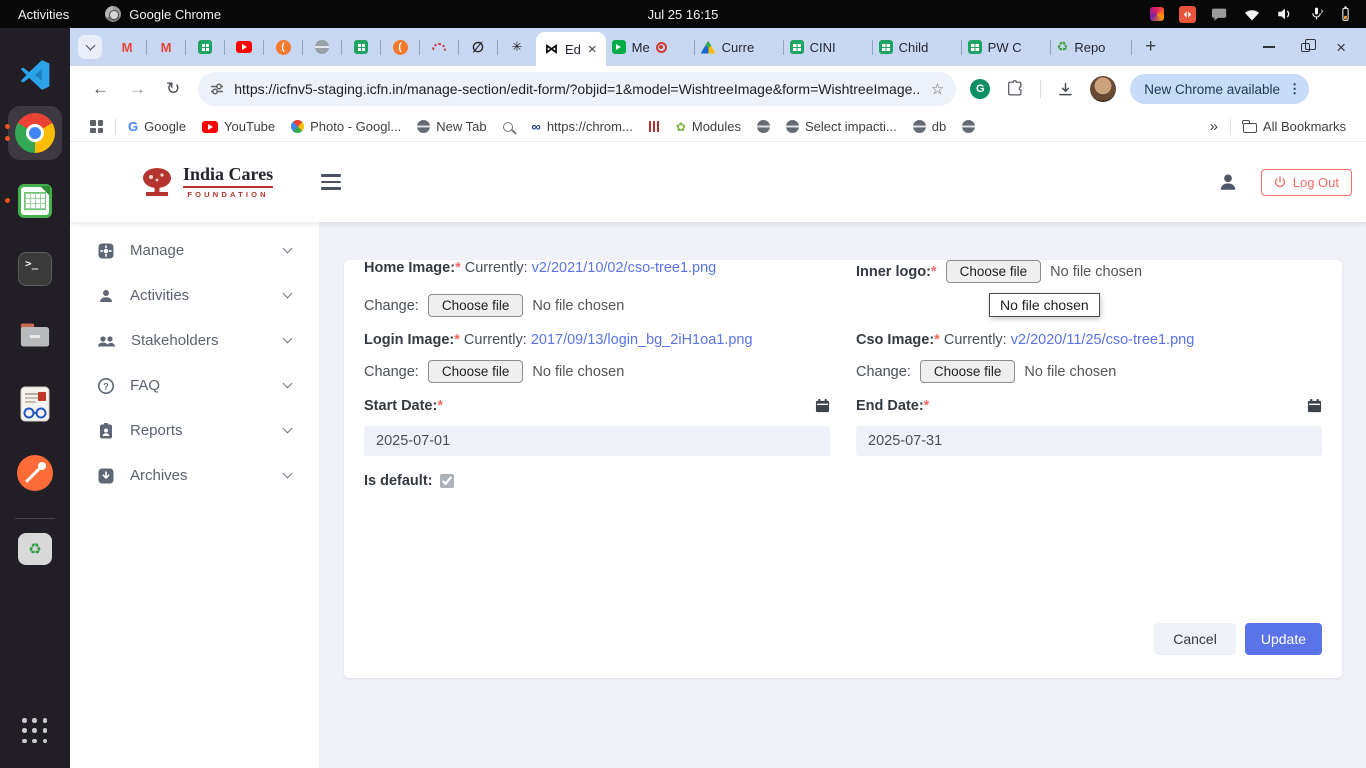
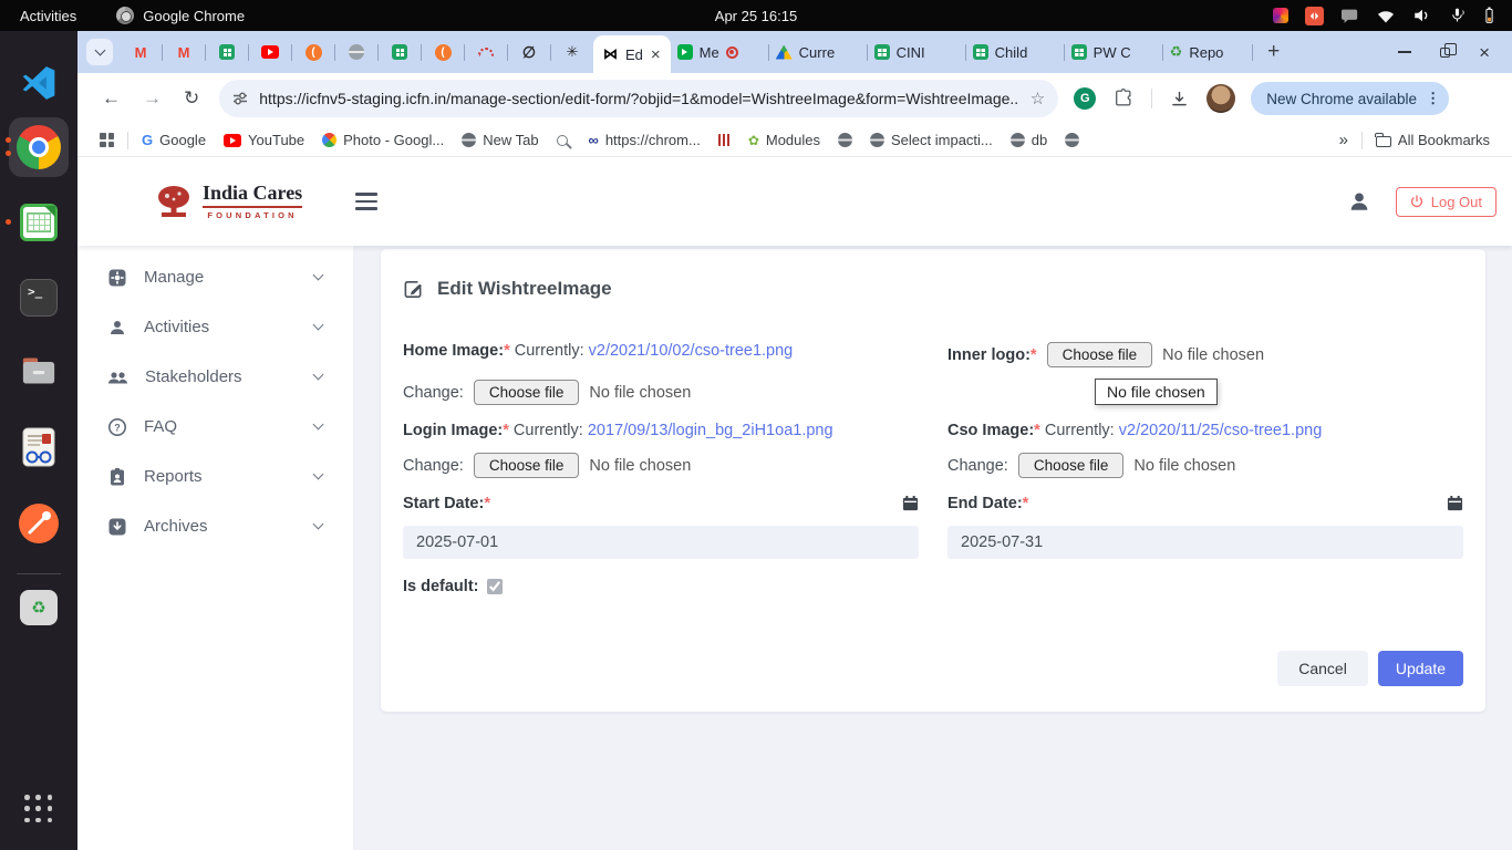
  Activities
  Google Chrome
- Jul 25 16:15
+ Apr 25 16:15
  >_
  ♻
  M
  M
  (
  (
  ∅
  ✳
  ⋈
  Ed
  ×
  Me
  Curre
  CINI
  Child
  PW C
  ♻
  Repo
  +
  ×
  ←
  →
  ↻
  https://icfnv5-staging.icfn.in/manage-section/edit-form/?objid=1&model=WishtreeImage&form=WishtreeImage..
  ☆
  G
  New Chrome available
  ⋮
  G
  Google
  YouTube
  Photo - Googl...
  New Tab
  ∞
  https://chrom...
  ✿
  Modules
  Select impacti...
  db
  »
  All Bookmarks
  India Cares
  FOUNDATION
  Log Out
  Manage
  Activities
  Stakeholders
  ?
  FAQ
  Reports
  Archives
+ Edit WishtreeImage
  Home Image:* Currently: v2/2021/10/02/cso-tree1.png
  Inner logo:*
  Choose file
  No file chosen
  No file chosen
  Change:
  Choose file
  No file chosen
  Login Image:* Currently: 2017/09/13/login_bg_2iH1oa1.png
  Cso Image:* Currently: v2/2020/11/25/cso-tree1.png
  Change:
  Choose file
  No file chosen
  Change:
  Choose file
  No file chosen
  Start Date:*
  End Date:*
  2025-07-01
  2025-07-31
  Is default:
  Cancel
  Update
